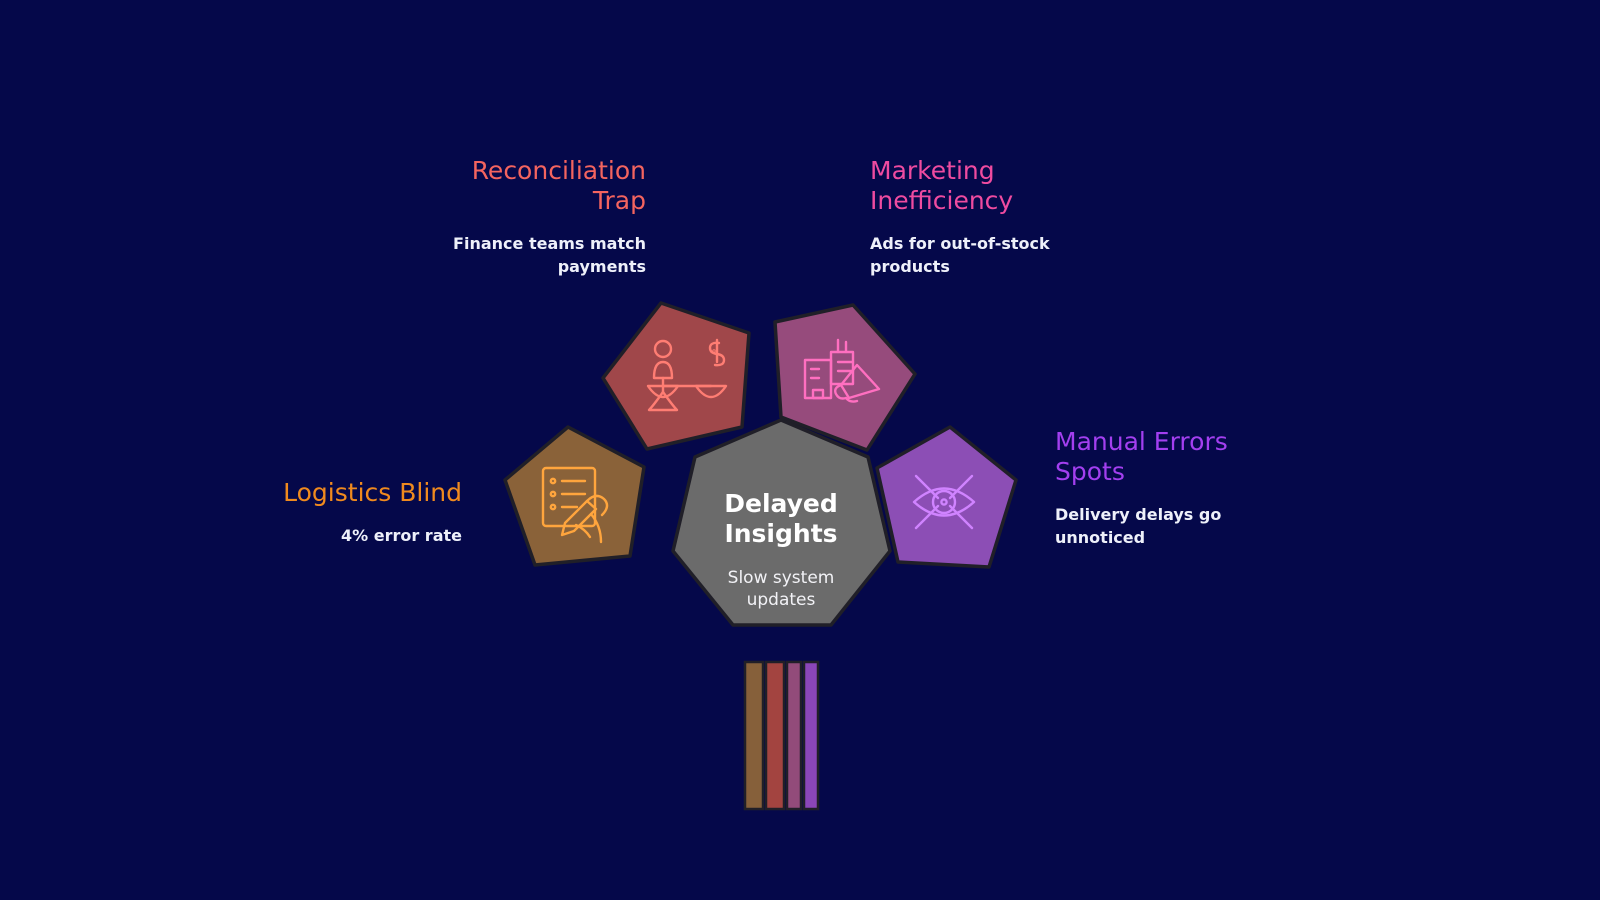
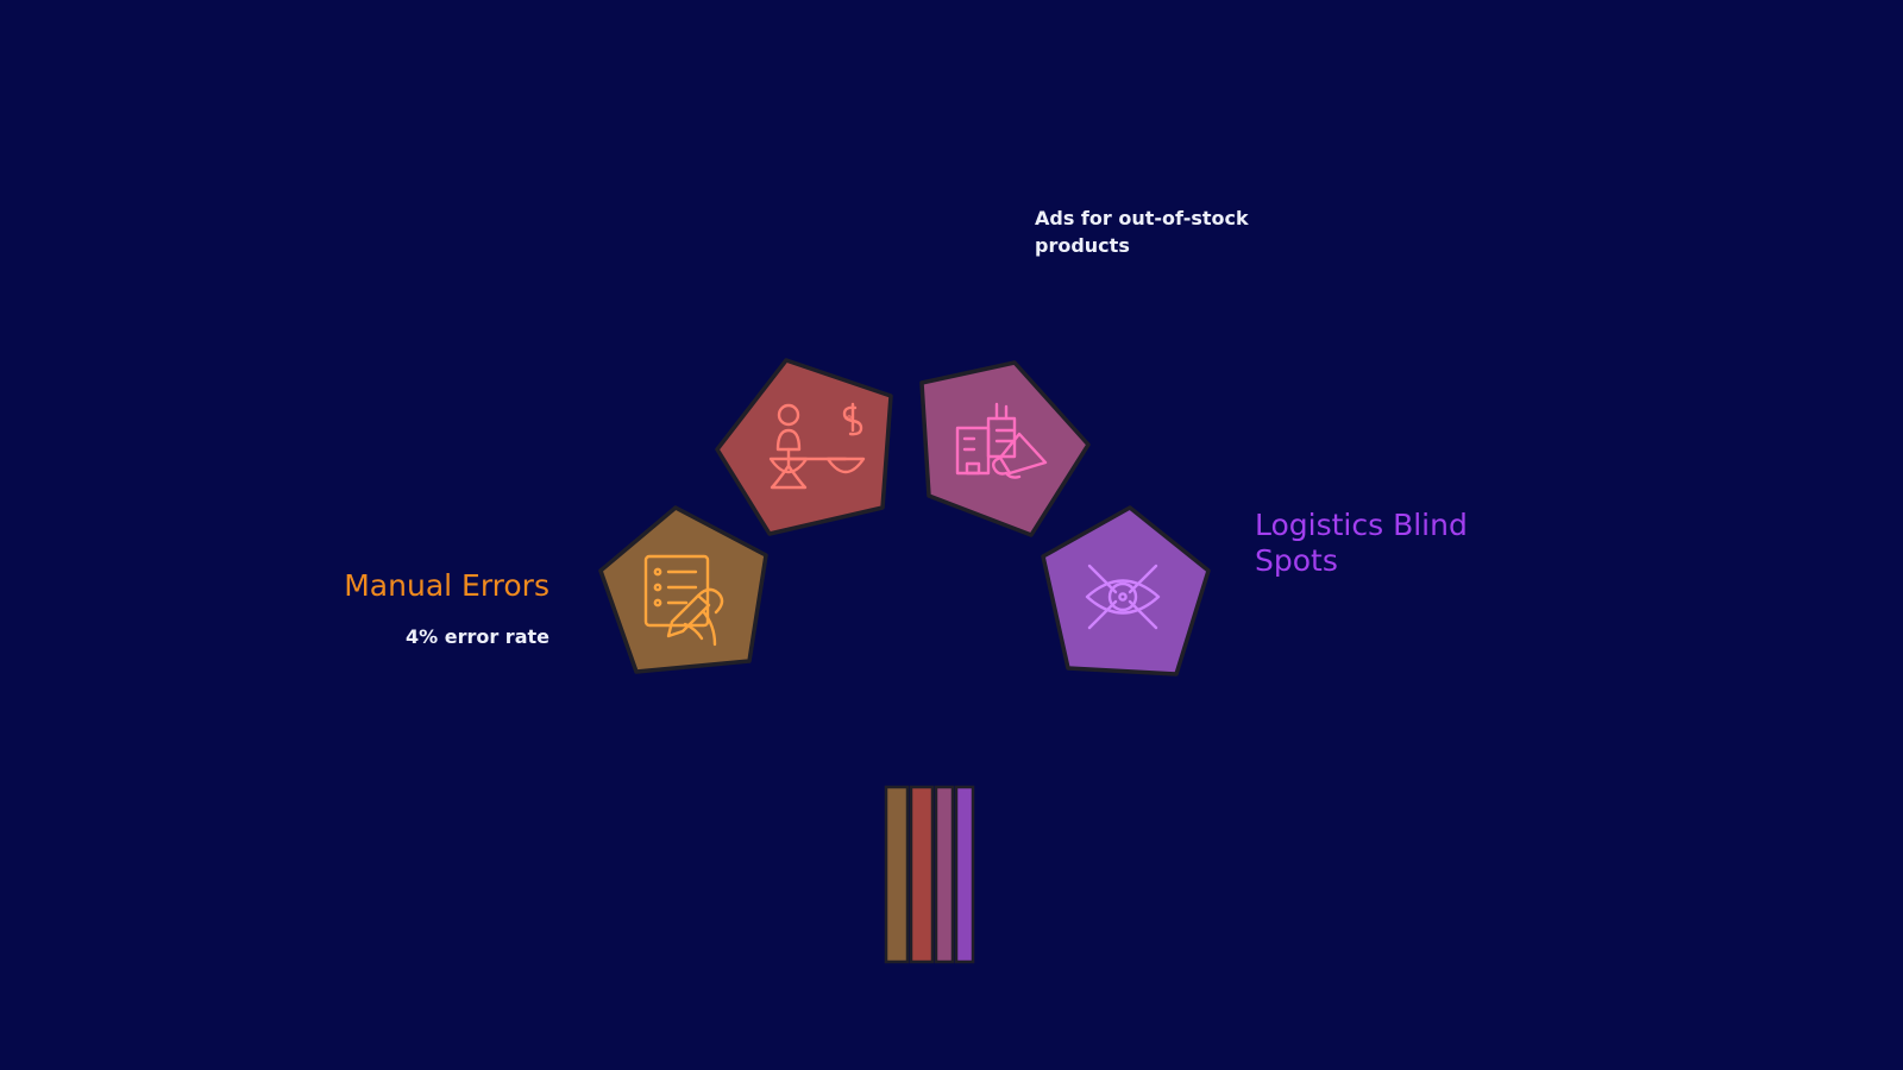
- Reconciliation
- Trap
- Finance teams match
- payments
- Marketing
- Inefficiency
  Ads for out-of-stock
  products
- Logistics Blind
+ Manual Errors
  4% error rate
- Manual Errors
+ Logistics Blind
  Spots
- Delivery delays go
- unnoticed
- Delayed
- Insights
- Slow system
- updates
